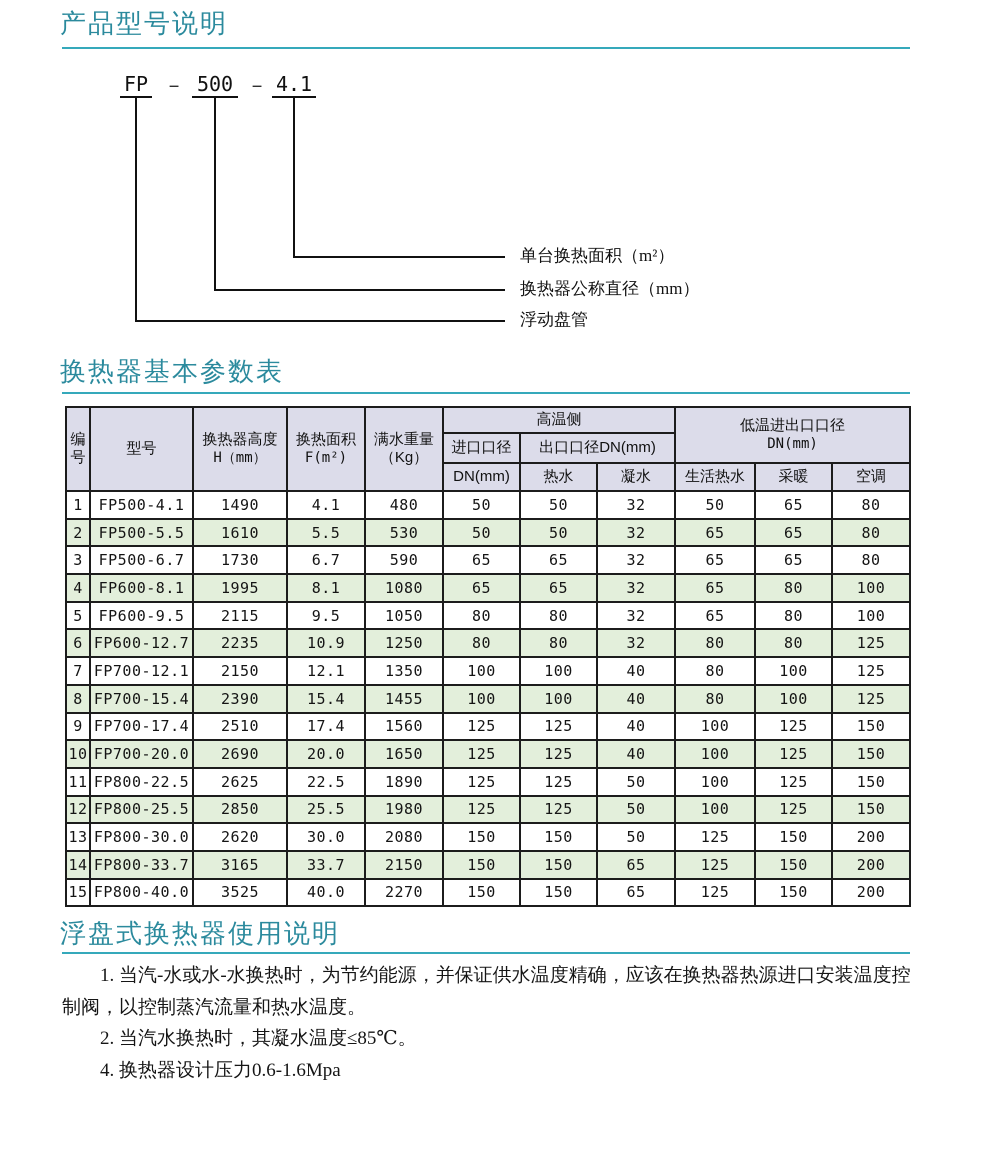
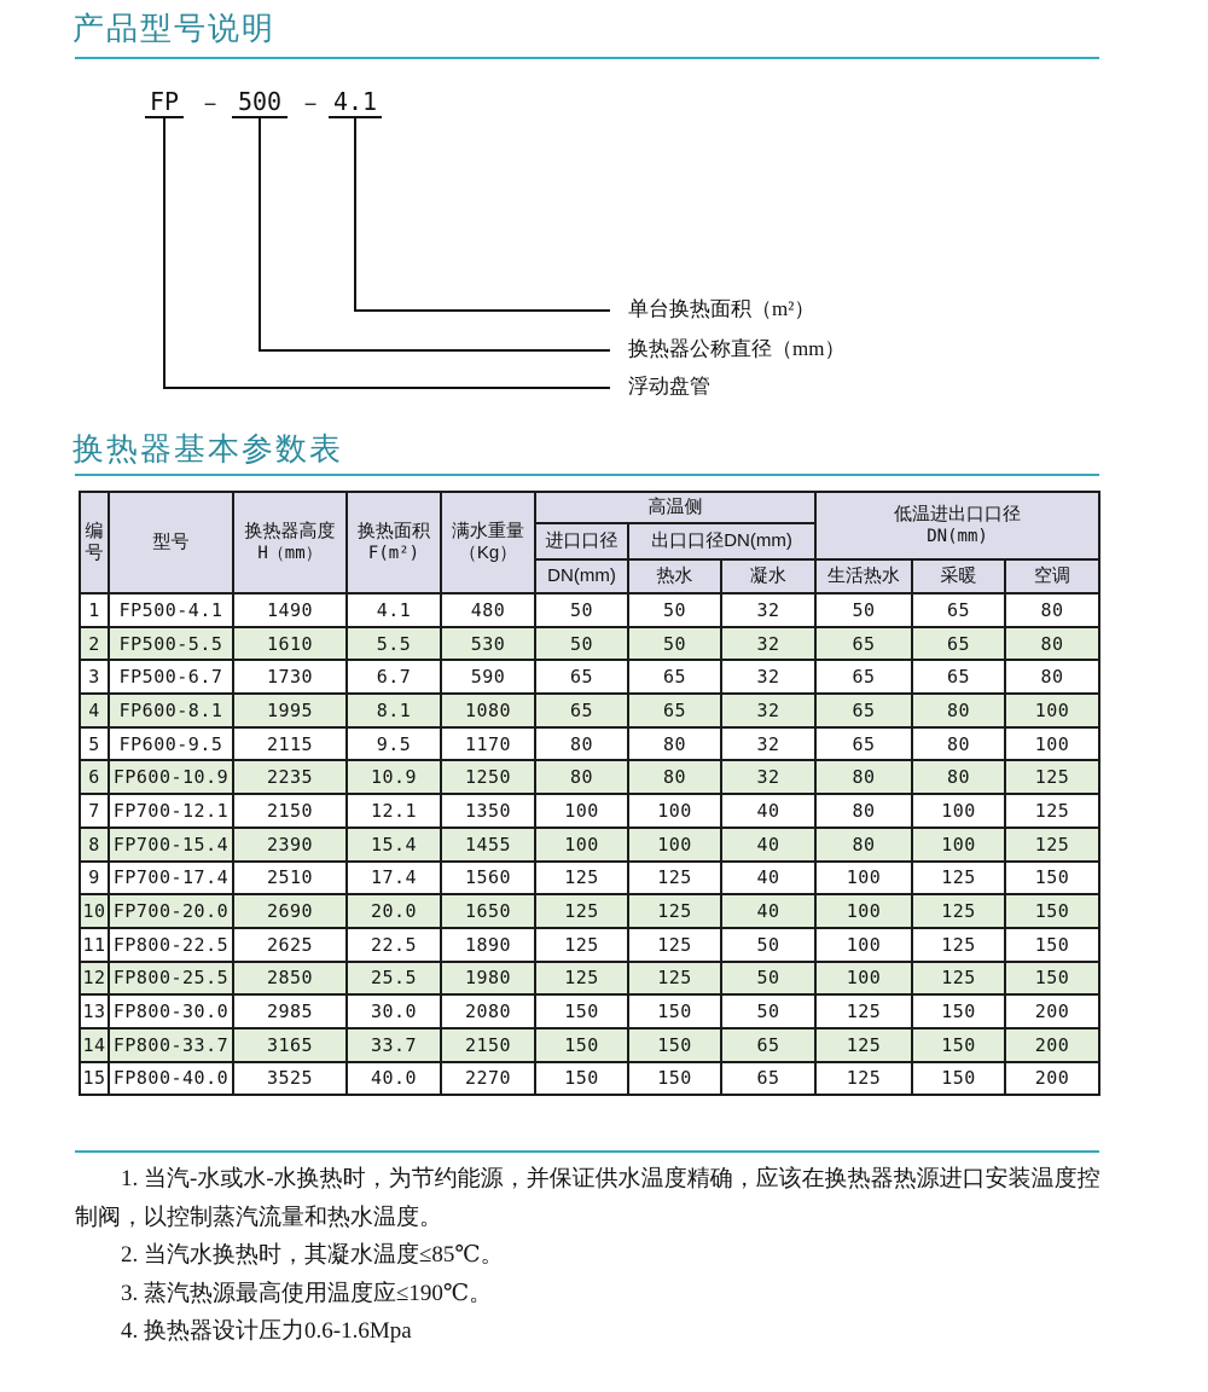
  产品型号说明
  FP
  －
  500
  －
  4.1
  单台换热面积（m²）
  换热器公称直径（mm）
  浮动盘管
  换热器基本参数表
  编号	型号	换热器高度 H（mm）	换热面积 F(m²)	满水重量 （Kg）	高温侧	低温进出口口径 DN(mm)
  进口口径	出口口径DN(mm)
  DN(mm)	热水	凝水	生活热水	采暖	空调
  1	FP500-4.1	1490	4.1	480	50	50	32	50	65	80
  2	FP500-5.5	1610	5.5	530	50	50	32	65	65	80
  3	FP500-6.7	1730	6.7	590	65	65	32	65	65	80
  4	FP600-8.1	1995	8.1	1080	65	65	32	65	80	100
- 5	FP600-9.5	2115	9.5	1050	80	80	32	65	80	100
+ 5	FP600-9.5	2115	9.5	1170	80	80	32	65	80	100
- 6	FP600-12.7	2235	10.9	1250	80	80	32	80	80	125
+ 6	FP600-10.9	2235	10.9	1250	80	80	32	80	80	125
  7	FP700-12.1	2150	12.1	1350	100	100	40	80	100	125
  8	FP700-15.4	2390	15.4	1455	100	100	40	80	100	125
  9	FP700-17.4	2510	17.4	1560	125	125	40	100	125	150
  10	FP700-20.0	2690	20.0	1650	125	125	40	100	125	150
  11	FP800-22.5	2625	22.5	1890	125	125	50	100	125	150
  12	FP800-25.5	2850	25.5	1980	125	125	50	100	125	150
- 13	FP800-30.0	2620	30.0	2080	150	150	50	125	150	200
+ 13	FP800-30.0	2985	30.0	2080	150	150	50	125	150	200
  14	FP800-33.7	3165	33.7	2150	150	150	65	125	150	200
  15	FP800-40.0	3525	40.0	2270	150	150	65	125	150	200
- 浮盘式换热器使用说明
  1. 当汽-水或水-水换热时，为节约能源，并保证供水温度精确，应该在换热器热源进口安装温度控制阀，以控制蒸汽流量和热水温度。
  2. 当汽水换热时，其凝水温度≤85℃。
+ 3. 蒸汽热源最高使用温度应≤190℃。
  4. 换热器设计压力0.6-1.6Mpa
